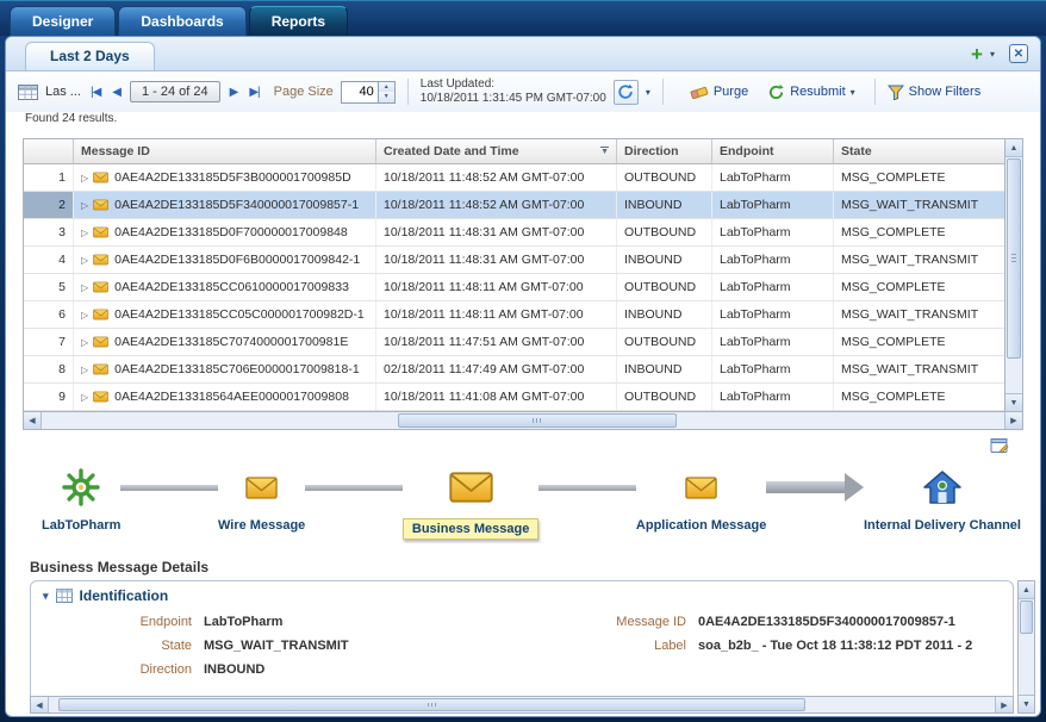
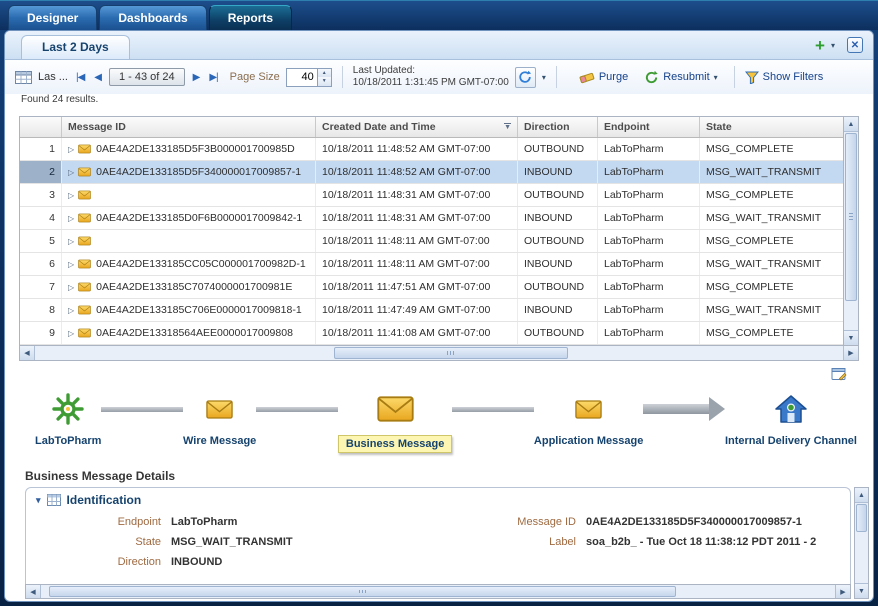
  Designer
  Dashboards
  Reports
  Last 2 Days
  +
  ▾
  ✕
  Las ...
  |◀
  ◀
- 1 - 24 of 24
+ 1 - 43 of 24
  ▶
  ▶|
  Page Size
  40
  Last Updated:
  10/18/2011 1:31:45 PM GMT-07:00
  ▾
  Purge
  Resubmit
  ▾
  Show Filters
  Found 24 results.
  Message ID
  Created Date and Time
  Direction
  Endpoint
  State
  1
  ▷
  0AE4A2DE133185D5F3B000001700985D
  10/18/2011 11:48:52 AM GMT-07:00
  OUTBOUND
  LabToPharm
  MSG_COMPLETE
  2
  ▷
  0AE4A2DE133185D5F340000017009857-1
  10/18/2011 11:48:52 AM GMT-07:00
  INBOUND
  LabToPharm
  MSG_WAIT_TRANSMIT
  3
  ▷
- 0AE4A2DE133185D0F700000017009848
  10/18/2011 11:48:31 AM GMT-07:00
  OUTBOUND
  LabToPharm
  MSG_COMPLETE
  4
  ▷
  0AE4A2DE133185D0F6B0000017009842-1
  10/18/2011 11:48:31 AM GMT-07:00
  INBOUND
  LabToPharm
  MSG_WAIT_TRANSMIT
  5
  ▷
- 0AE4A2DE133185CC0610000017009833
  10/18/2011 11:48:11 AM GMT-07:00
  OUTBOUND
  LabToPharm
  MSG_COMPLETE
  6
  ▷
  0AE4A2DE133185CC05C000001700982D-1
  10/18/2011 11:48:11 AM GMT-07:00
  INBOUND
  LabToPharm
  MSG_WAIT_TRANSMIT
  7
  ▷
  0AE4A2DE133185C7074000001700981E
  10/18/2011 11:47:51 AM GMT-07:00
  OUTBOUND
  LabToPharm
  MSG_COMPLETE
  8
  ▷
  0AE4A2DE133185C706E0000017009818-1
- 02/18/2011 11:47:49 AM GMT-07:00
+ 10/18/2011 11:47:49 AM GMT-07:00
  INBOUND
  LabToPharm
  MSG_WAIT_TRANSMIT
  9
  ▷
  0AE4A2DE13318564AEE0000017009808
  10/18/2011 11:41:08 AM GMT-07:00
  OUTBOUND
  LabToPharm
  MSG_COMPLETE
  LabToPharm
  Wire Message
  Business Message
  Application Message
  Internal Delivery Channel
  Business Message Details
  ▾
  Identification
  Endpoint
  LabToPharm
  Message ID
  0AE4A2DE133185D5F340000017009857-1
  State
  MSG_WAIT_TRANSMIT
  Label
  soa_b2b_ - Tue Oct 18 11:38:12 PDT 2011 - 2
  Direction
  INBOUND
